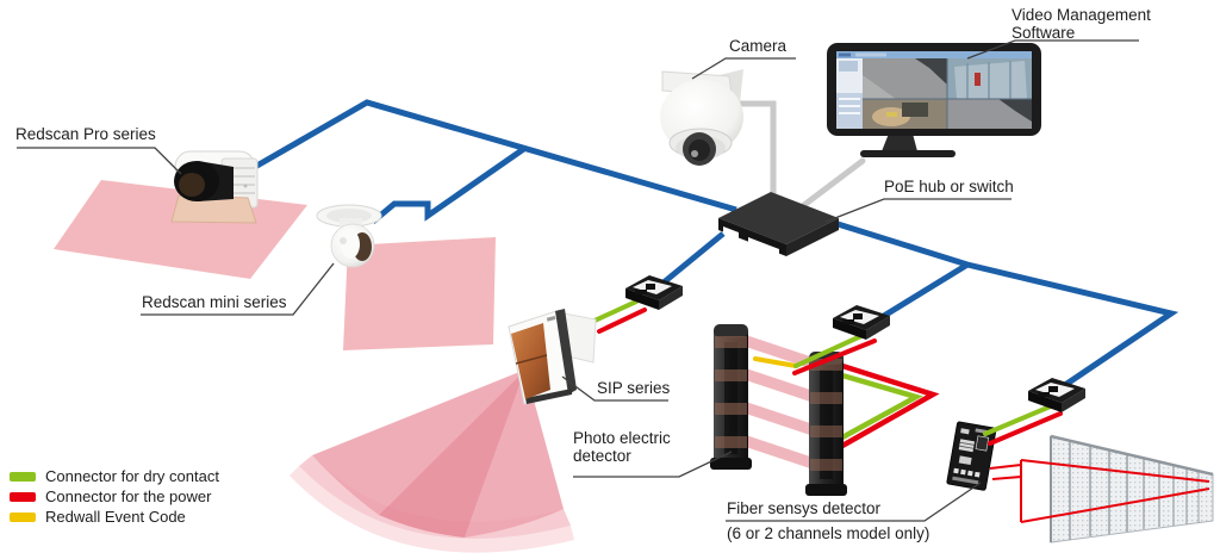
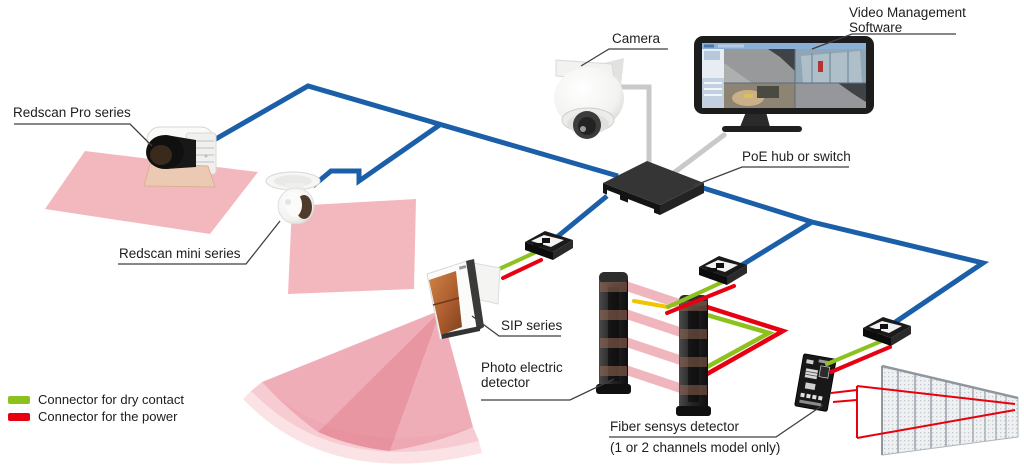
  Redscan Pro series
  Redscan mini series
  Camera
  Video Management
  Software
  PoE hub or switch
  SIP series
  Photo electric
  detector
  Fiber sensys detector
- (6 or 2 channels model only)
+ (1 or 2 channels model only)
  Connector for dry contact
  Connector for the power
- Redwall Event Code
